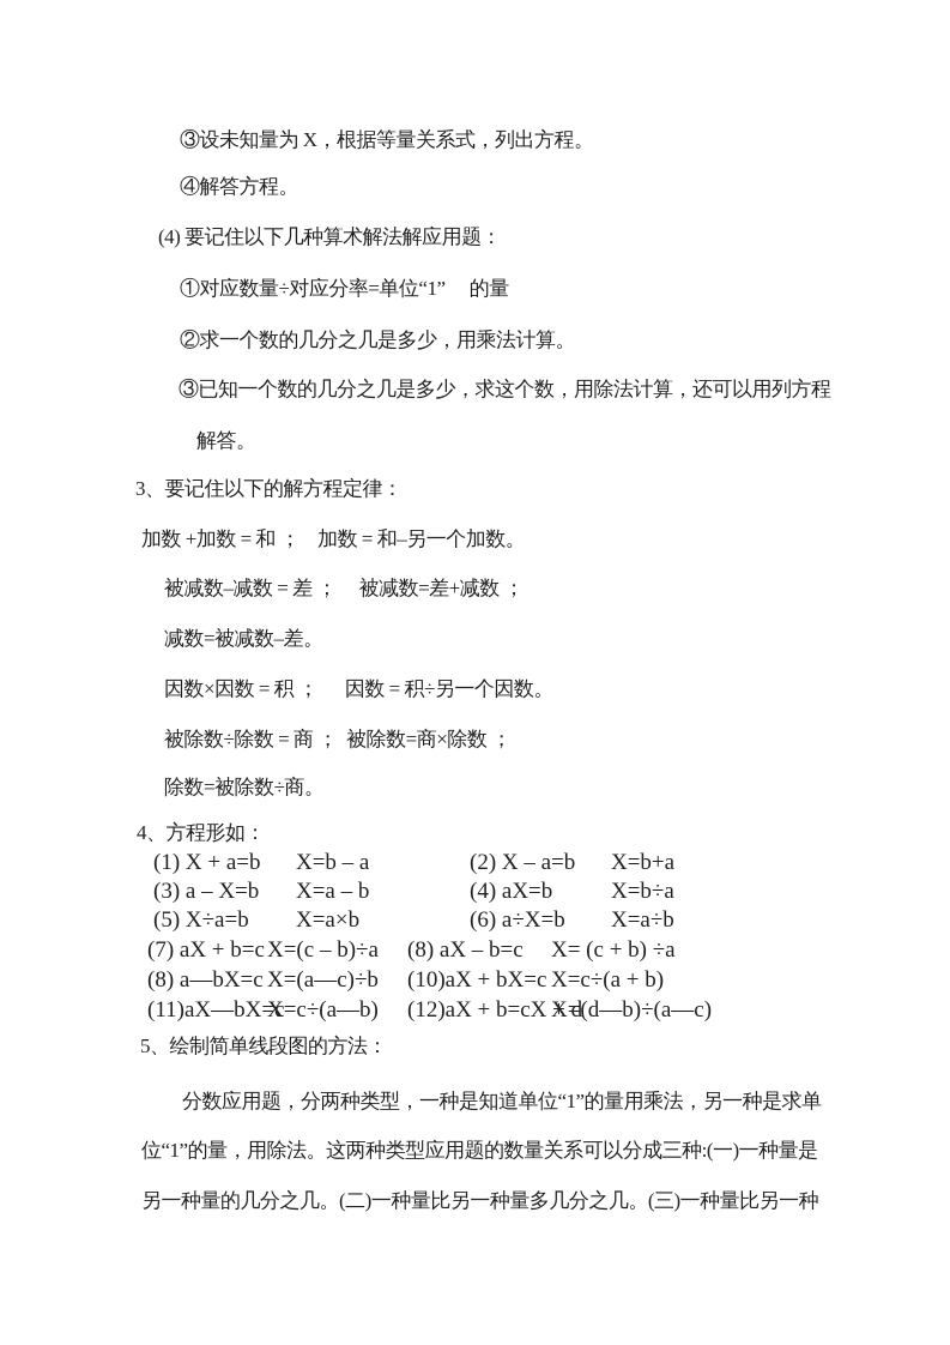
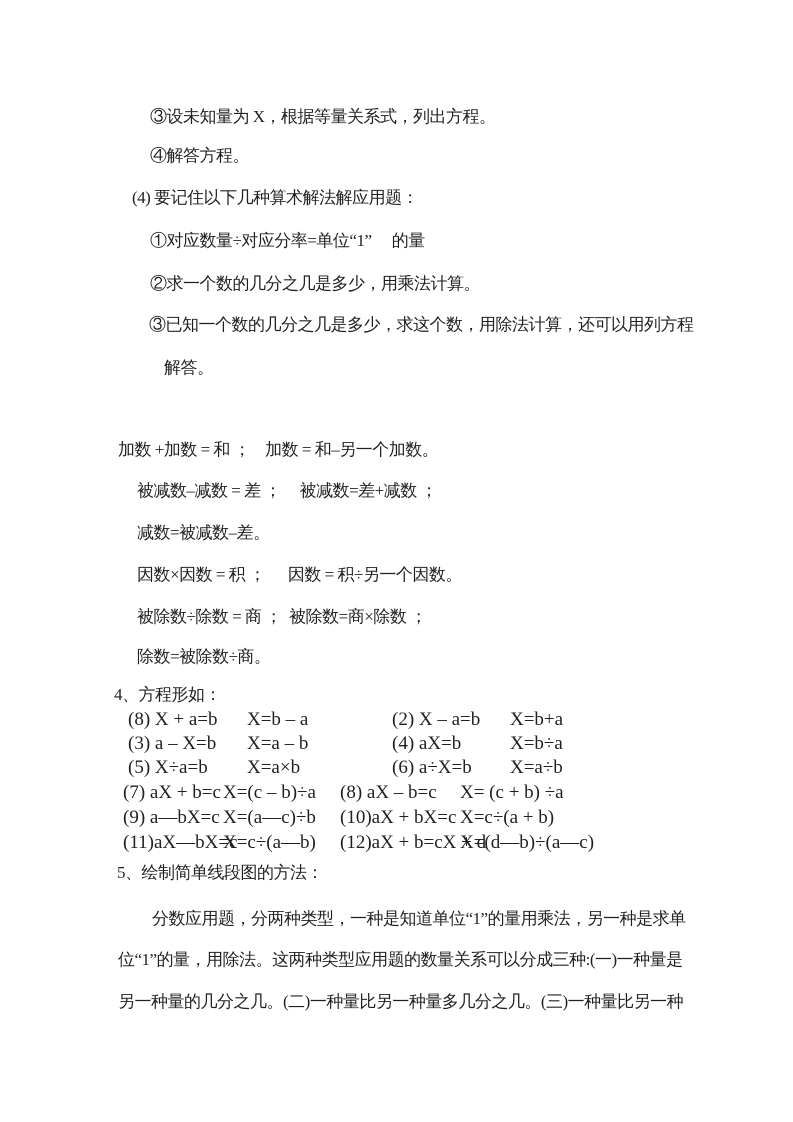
  ③设未知量为 X，根据等量关系式，列出方程。
  ④解答方程。
  (4) 要记住以下几种算术解法解应用题：
  ①对应数量÷对应分率=单位“1” 的量
  ②求一个数的几分之几是多少，用乘法计算。
  ③已知一个数的几分之几是多少，求这个数，用除法计算，还可以用列方程
  解答。
- 3、要记住以下的解方程定律：
  加数 +加数 = 和 ； 加数 = 和–另一个加数。
  被减数–减数 = 差 ； 被减数=差+减数 ；
  减数=被减数–差。
  因数×因数 = 积 ； 因数 = 积÷另一个因数。
  被除数÷除数 = 商 ； 被除数=商×除数 ；
  除数=被除数÷商。
  4、方程形如：
- (1) X + a=b
+ (8) X + a=b
  X=b – a
  (2) X – a=b
  X=b+a
  (3) a – X=b
  X=a – b
  (4) aX=b
  X=b÷a
  (5) X÷a=b
  X=a×b
  (6) a÷X=b
  X=a÷b
  (7) aX + b=c
  X=(c – b)÷a
  (8) aX – b=c
  X= (c + b) ÷a
- (8) a—bX=c
+ (9) a—bX=c
  X=(a—c)÷b
  (10)aX + bX=c
  X=c÷(a + b)
  (11)aX—bX
  X=c÷(a—b)
  (12)aX + b=cX
  X=(d—b)÷(a—c)
  5、绘制简单线段图的方法：
  分数应用题，分两种类型，一种是知道单位“1”的量用乘法，另一种是求单
  位“1”的量，用除法。这两种类型应用题的数量关系可以分成三种:(一)一种量是
  另一种量的几分之几。(二)一种量比另一种量多几分之几。(三)一种量比另一种
